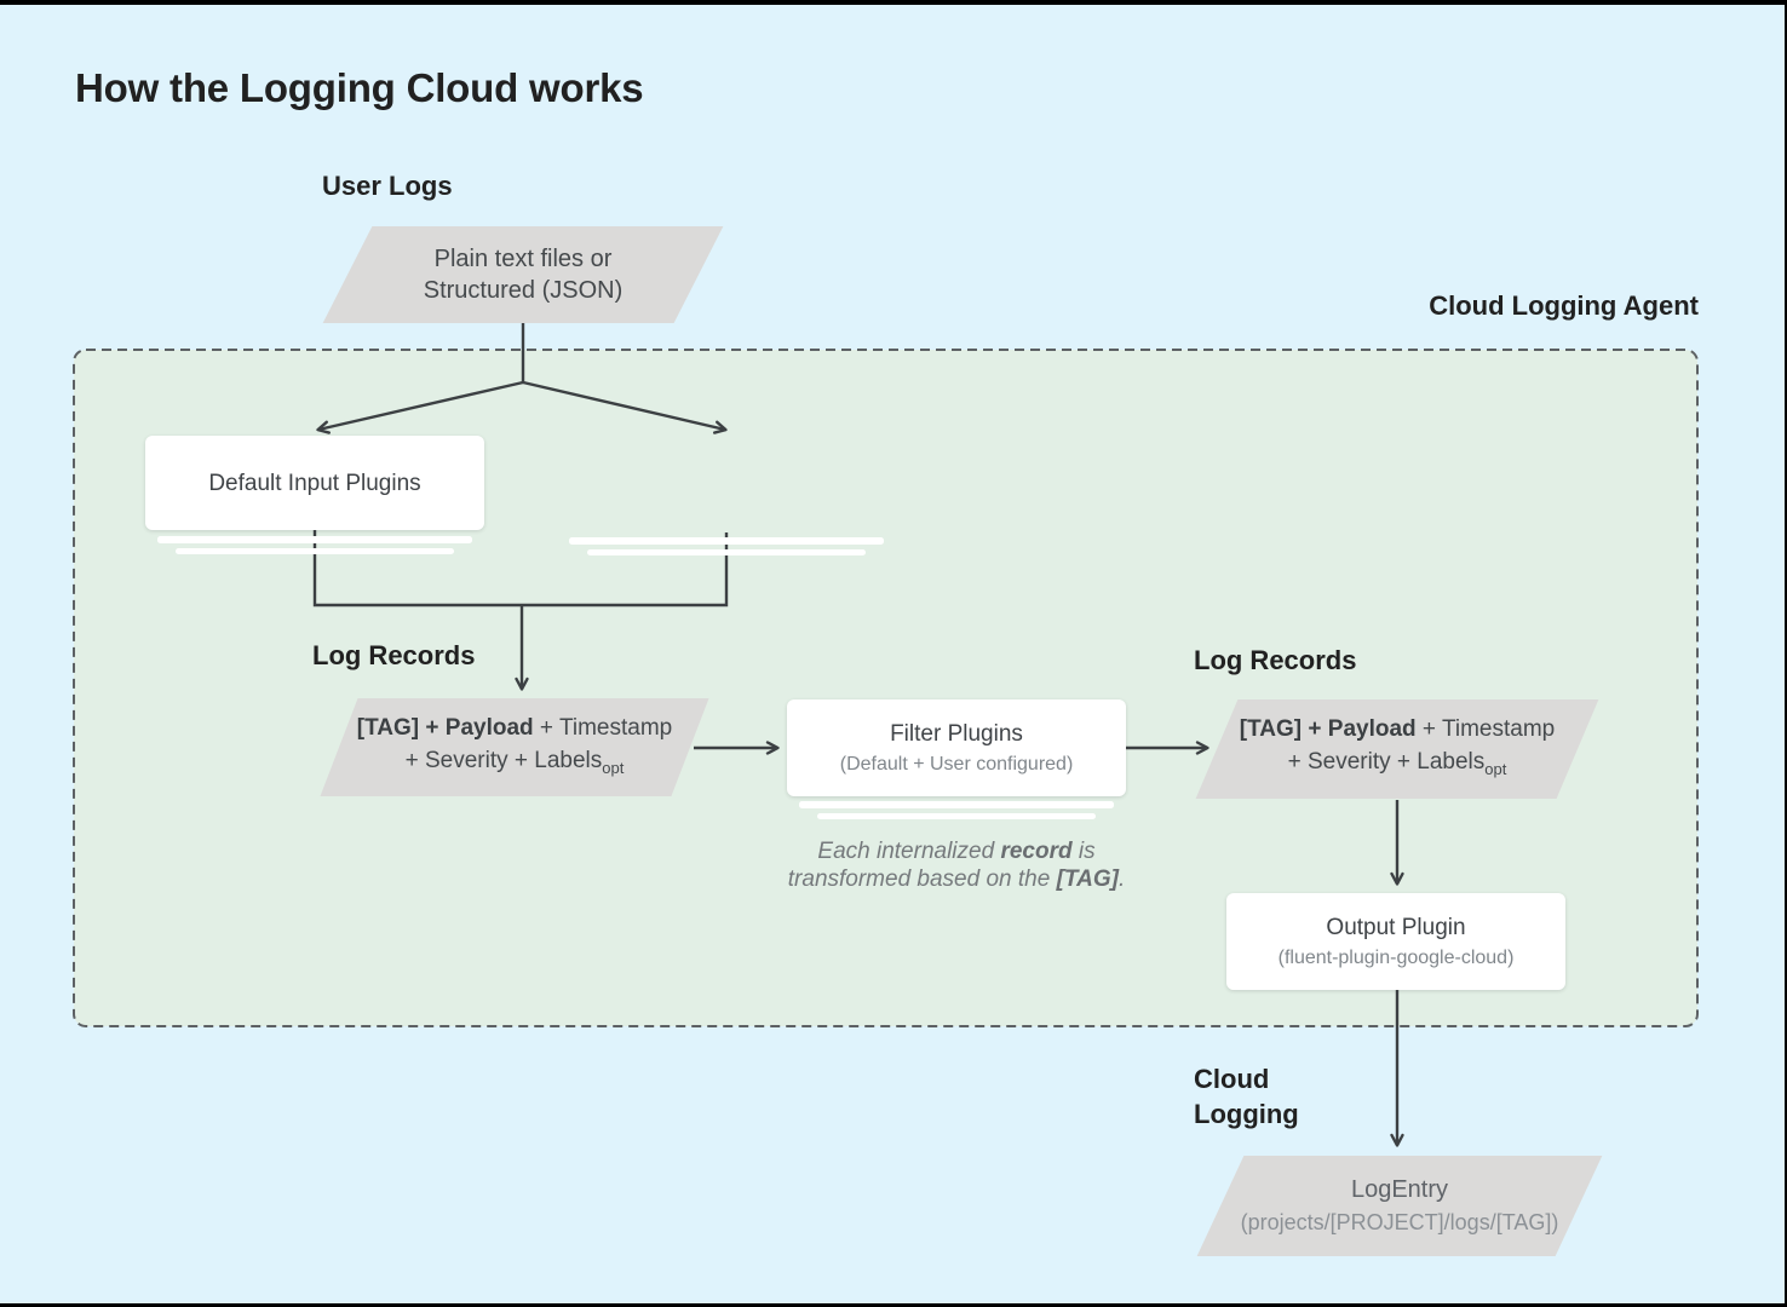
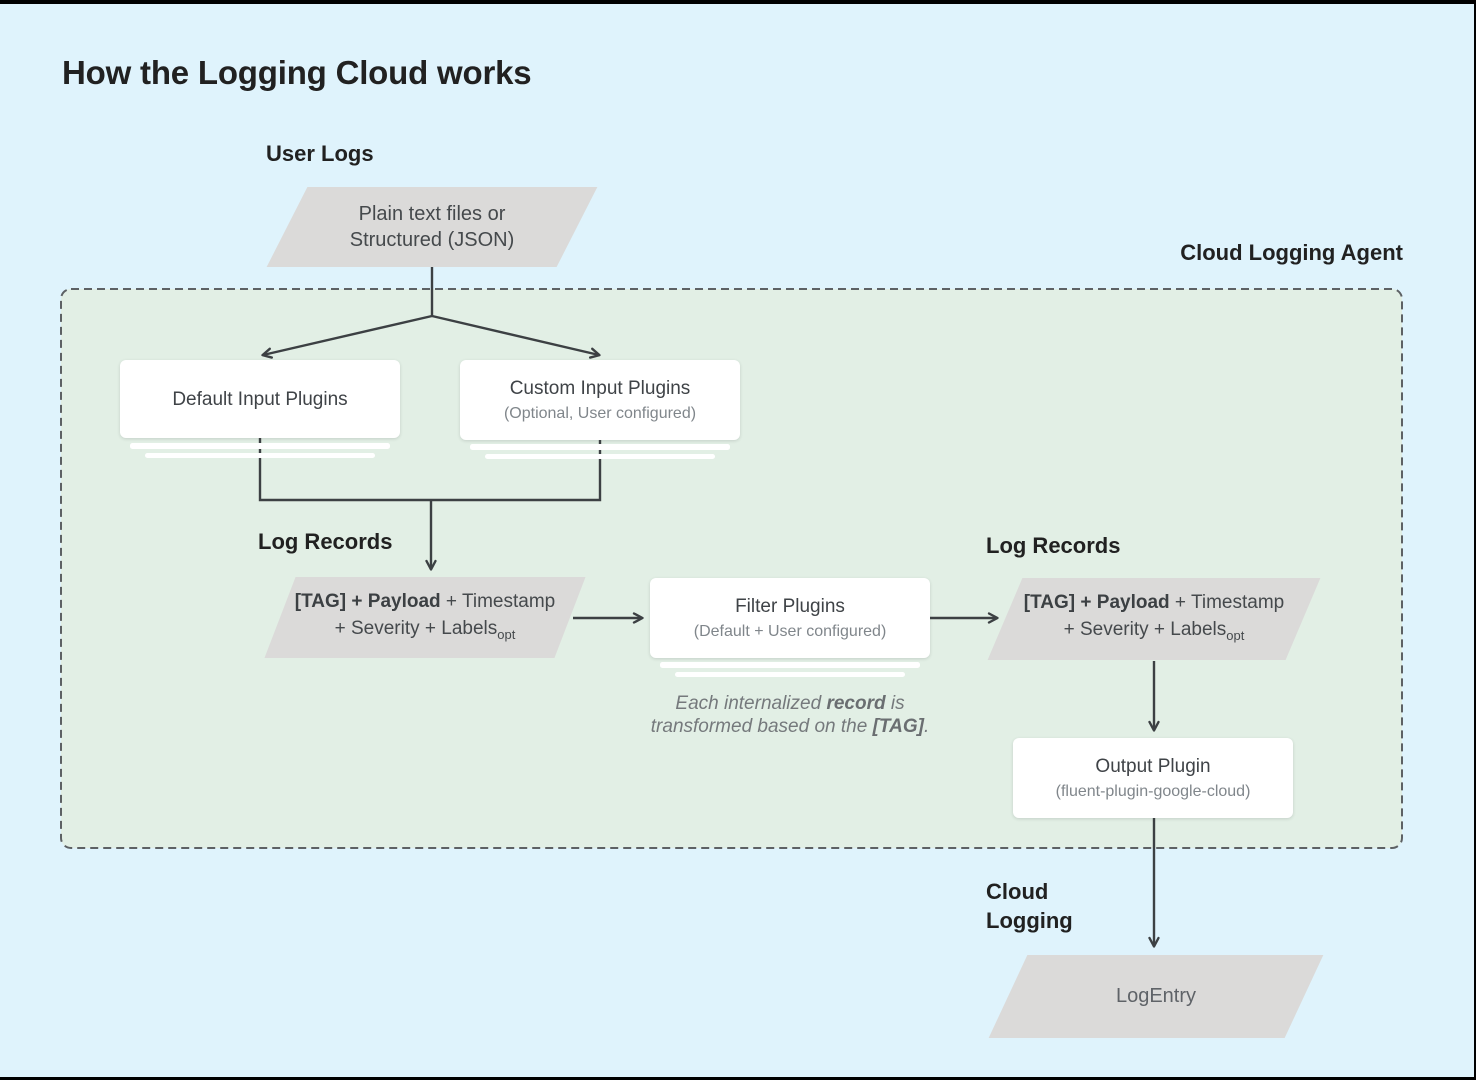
  How the Logging Cloud works
  User Logs
  Cloud Logging Agent
  Log Records
  Log Records
  Cloud
  Logging
  Plain text files or
  Structured (JSON)
  Default Input Plugins
+ Custom Input Plugins
+ (Optional, User configured)
  [TAG] + Payload + Timestamp
  + Severity + Labelsopt
  Filter Plugins
  (Default + User configured)
  Each internalized record is
  transformed based on the [TAG].
  [TAG] + Payload + Timestamp
  + Severity + Labelsopt
  Output Plugin
  (fluent-plugin-google-cloud)
  LogEntry
- (projects/[PROJECT]/logs/[TAG])
